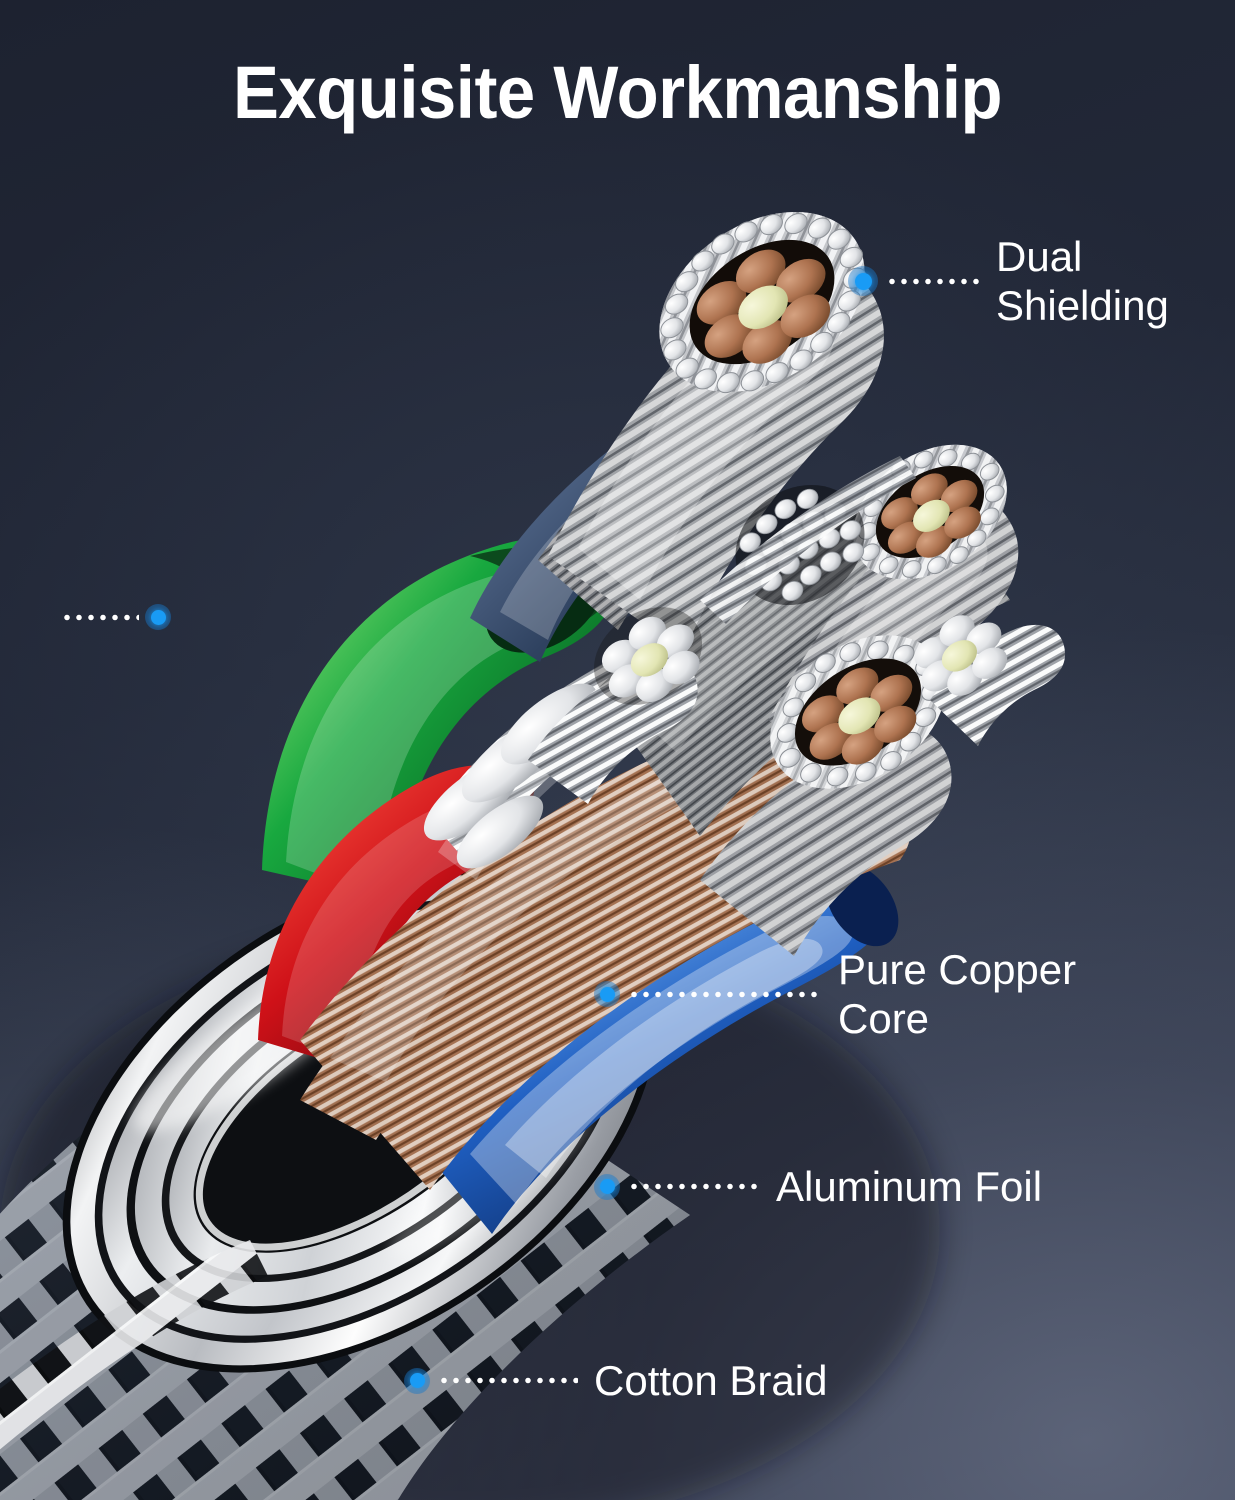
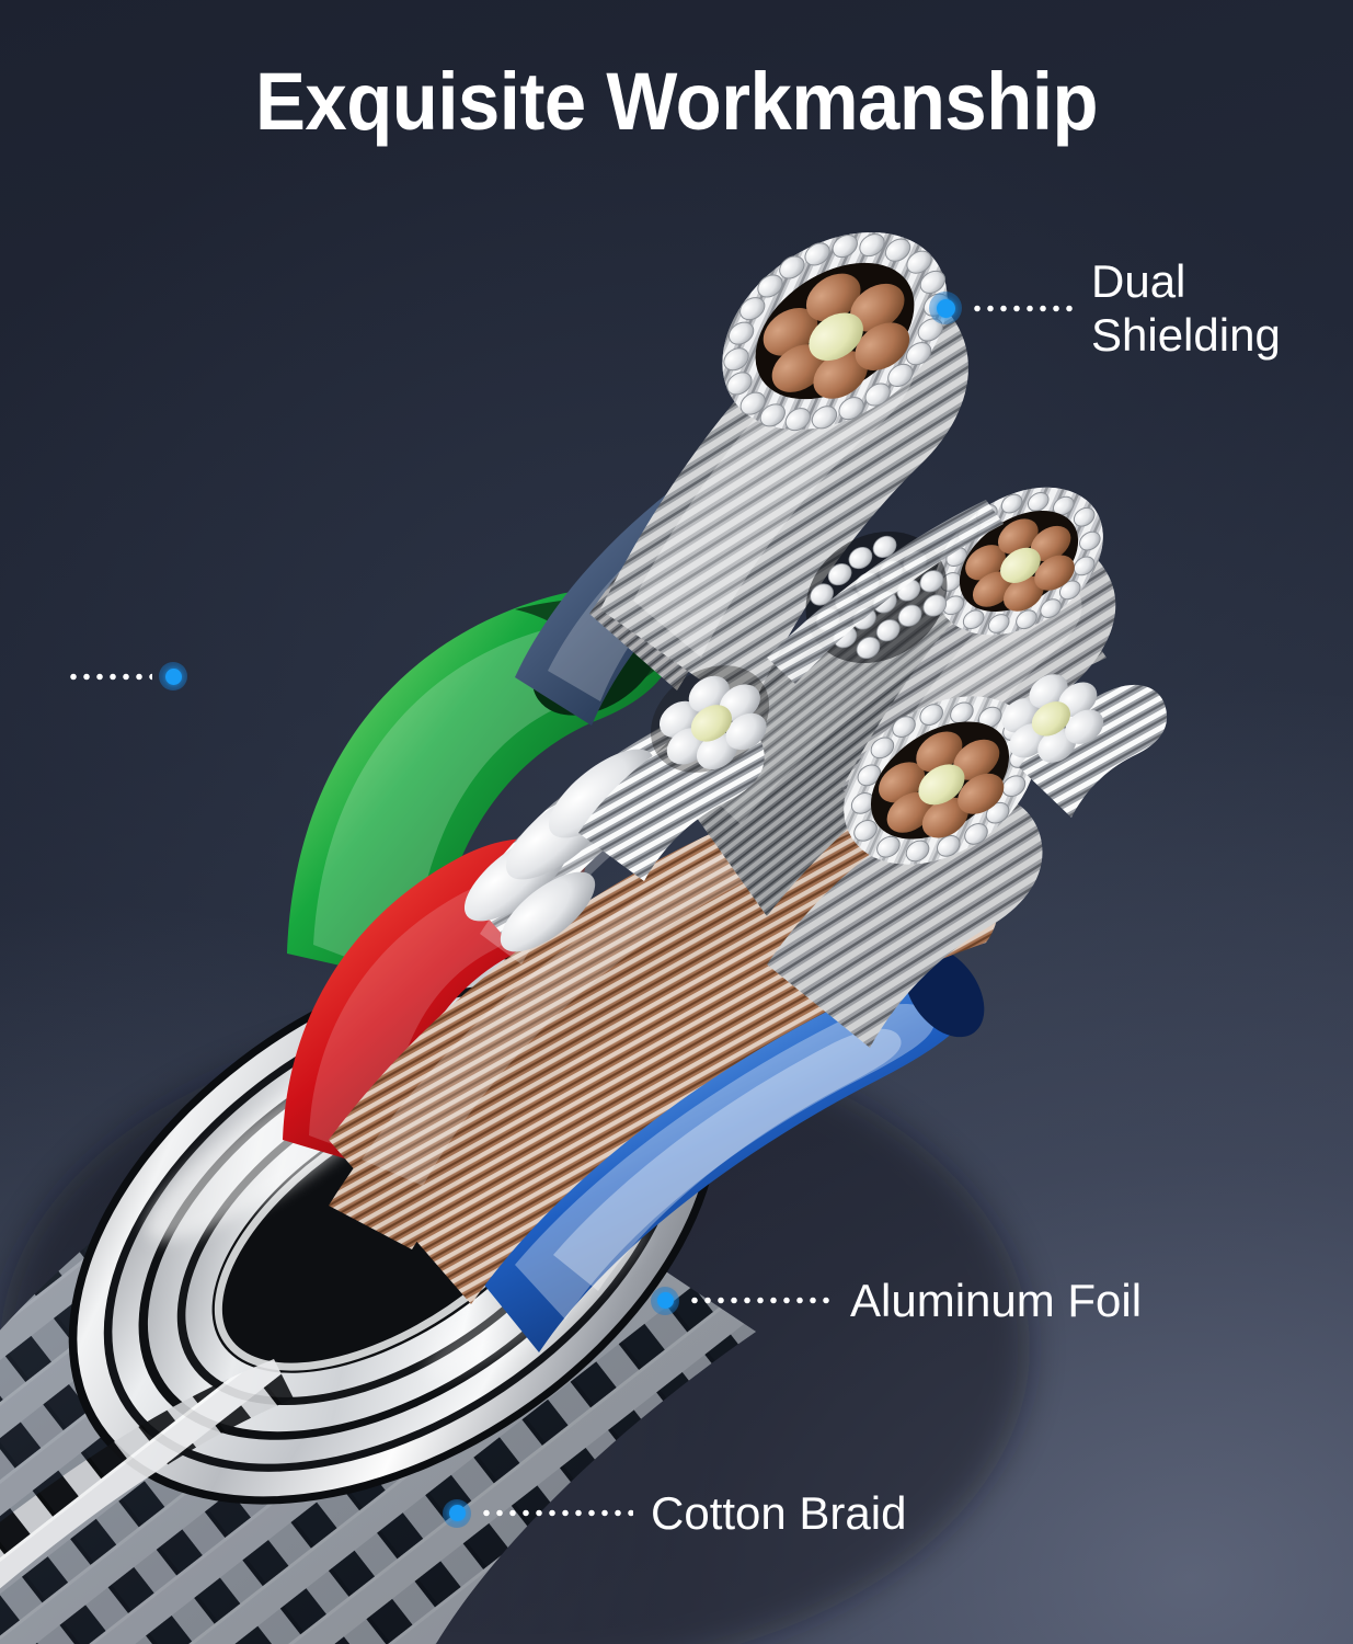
  Exquisite Workmanship
  Dual
  Shielding
- Pure Copper
- Core
  Aluminum Foil
  Cotton Braid
